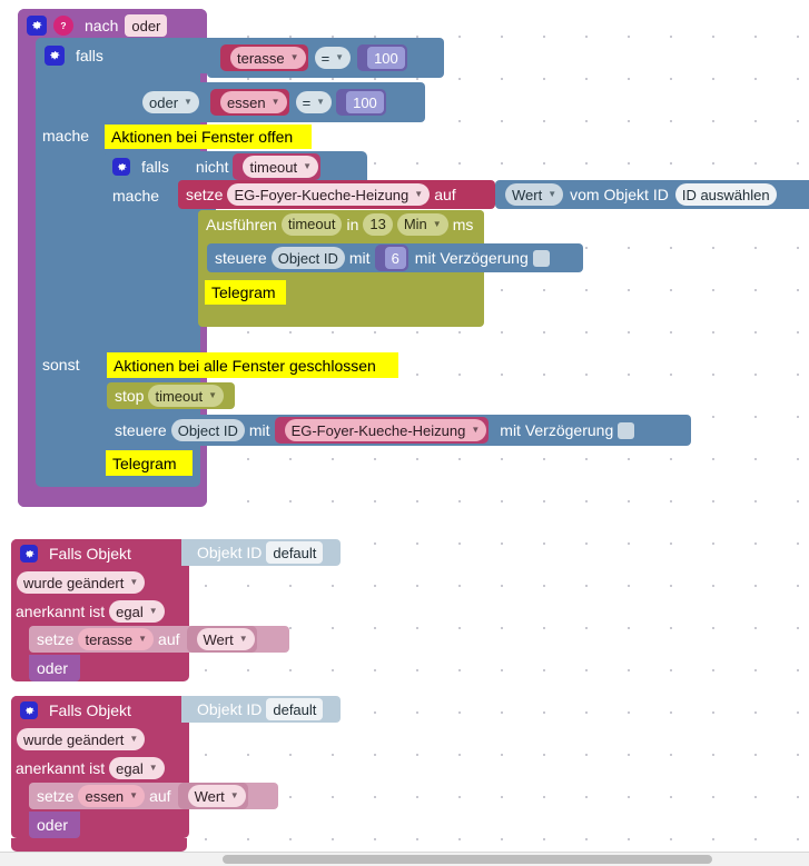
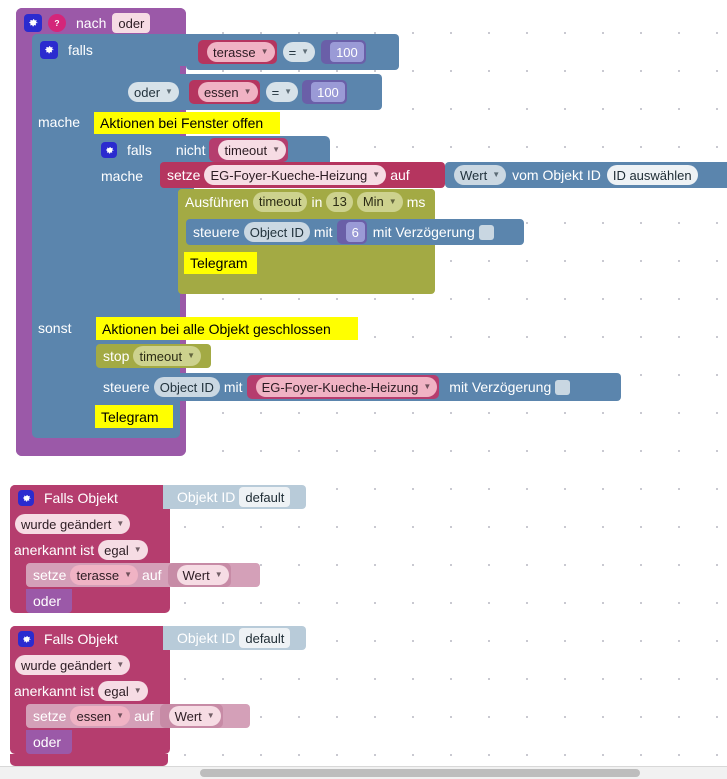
  ?
  nach
  oder
  falls
  terasse
  ▼
  =
  ▼
  100
  oder
  ▼
  essen
  ▼
  =
  ▼
  100
  mache
  Aktionen bei Fenster offen
  falls
  nicht
  timeout
  ▼
  mache
  setze
  EG-Foyer-Kueche-Heizung
  ▼
  auf
  Wert
  ▼
  vom Objekt ID
  ID auswählen
  Ausführen
  timeout
  in
  13
  Min
  ▼
  ms
  steuere
  Object ID
  mit
  6
  mit Verzögerung
  Telegram
  sonst
- Aktionen bei alle Fenster geschlossen
+ Aktionen bei alle Objekt geschlossen
  stop
  timeout
  ▼
  steuere
  Object ID
  mit
  EG-Foyer-Kueche-Heizung
  ▼
  mit Verzögerung
  Telegram
  Falls Objekt
  Objekt ID
  default
  wurde geändert
  ▼
  anerkannt ist
  egal
  ▼
  setze
  terasse
  ▼
  auf
  Wert
  ▼
  oder
  Falls Objekt
  Objekt ID
  default
  wurde geändert
  ▼
  anerkannt ist
  egal
  ▼
  setze
  essen
  ▼
  auf
  Wert
  ▼
  oder
